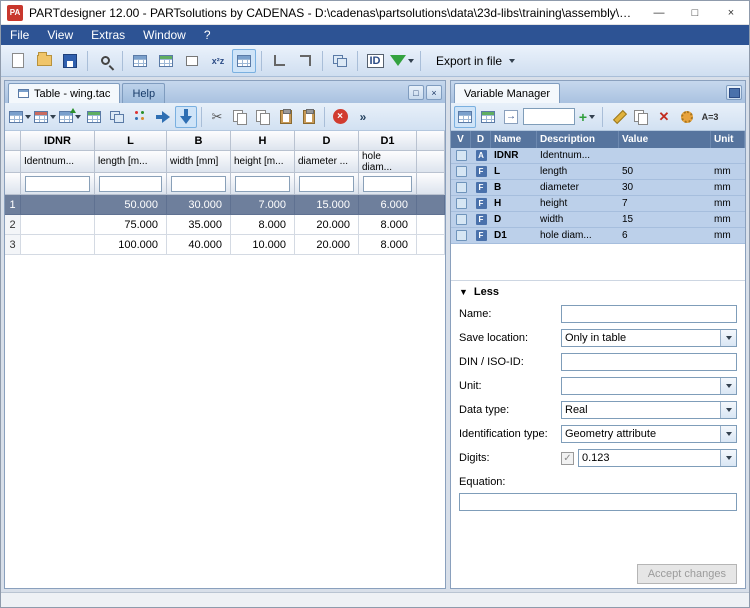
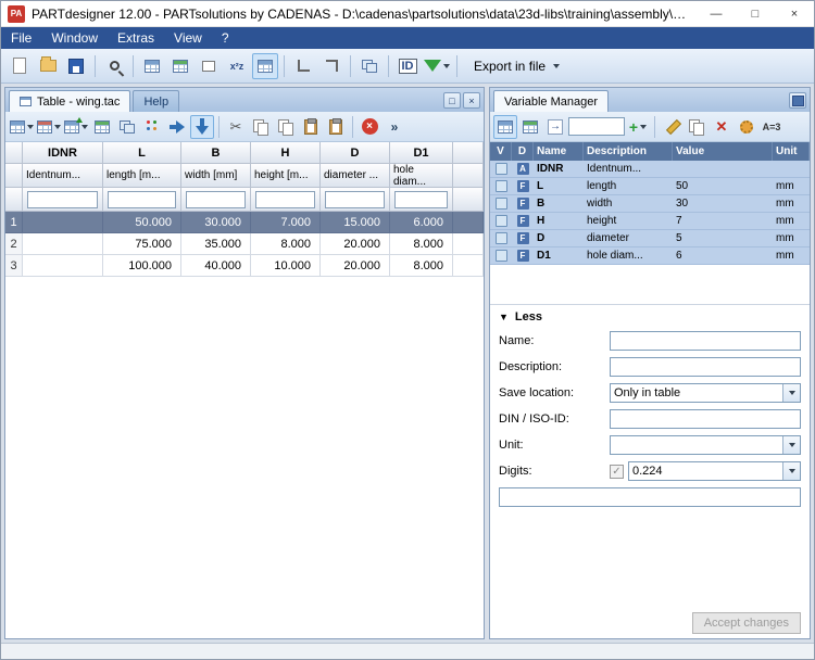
  PA
  PARTdesigner 12.00 - PARTsolutions by CADENAS - D:\cadenas\partsolutions\data\23d-libs\training\assembly\hin
  —
  □
  ×
  File
- View
+ Window
  Extras
- Window
+ View
  ?
  x²z
  ID
  Export in file
  Table - wing.tac
  Help
  □
  ×
  ✂
  ×
  »
  IDNR
  L
  B
  H
  D
  D1
  Identnum...
  length [m...
  width [mm]
  height [m...
  diameter ...
  hole diam...
  1
  50.000
  30.000
  7.000
  15.000
  6.000
  2
  75.000
  35.000
  8.000
  20.000
  8.000
  3
  100.000
  40.000
  10.000
  20.000
  8.000
  Variable Manager
  →
  +
  ✕
  A=3
  V
  D
  Name
  Description
  Value
  Unit
  A
  IDNR
  Identnum...
  F
  L
  length
  50
  mm
  F
  B
- diameter
+ width
  30
  mm
  F
  H
  height
  7
  mm
  F
  D
- width
+ diameter
- 15
+ 5
  mm
  F
  D1
  hole diam...
  6
  mm
  ▼
  Less
  Name:
+ Description:
  Save location:
  Only in table
  DIN / ISO-ID:
  Unit:
- Data type:
- Real
- Identification type:
- Geometry attribute
  Digits:
  ✓
- 0.123
+ 0.224
- Equation:
  Accept changes
